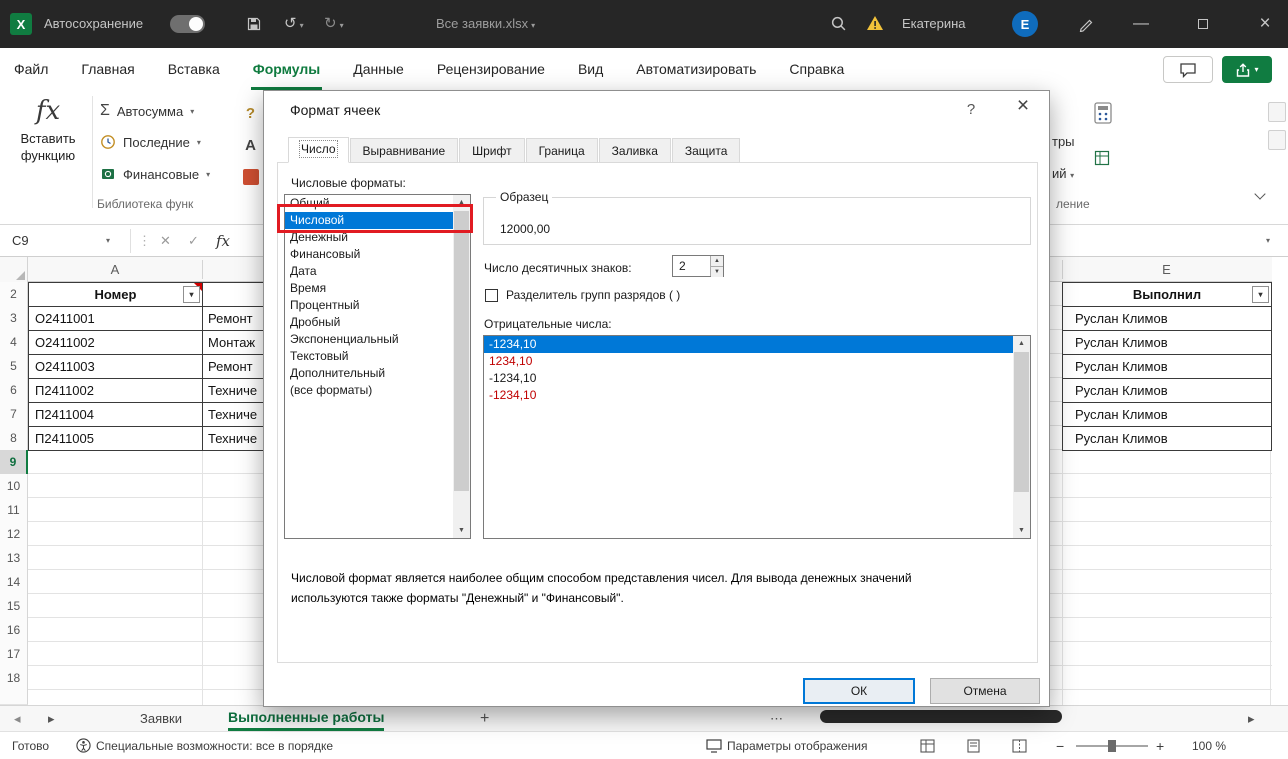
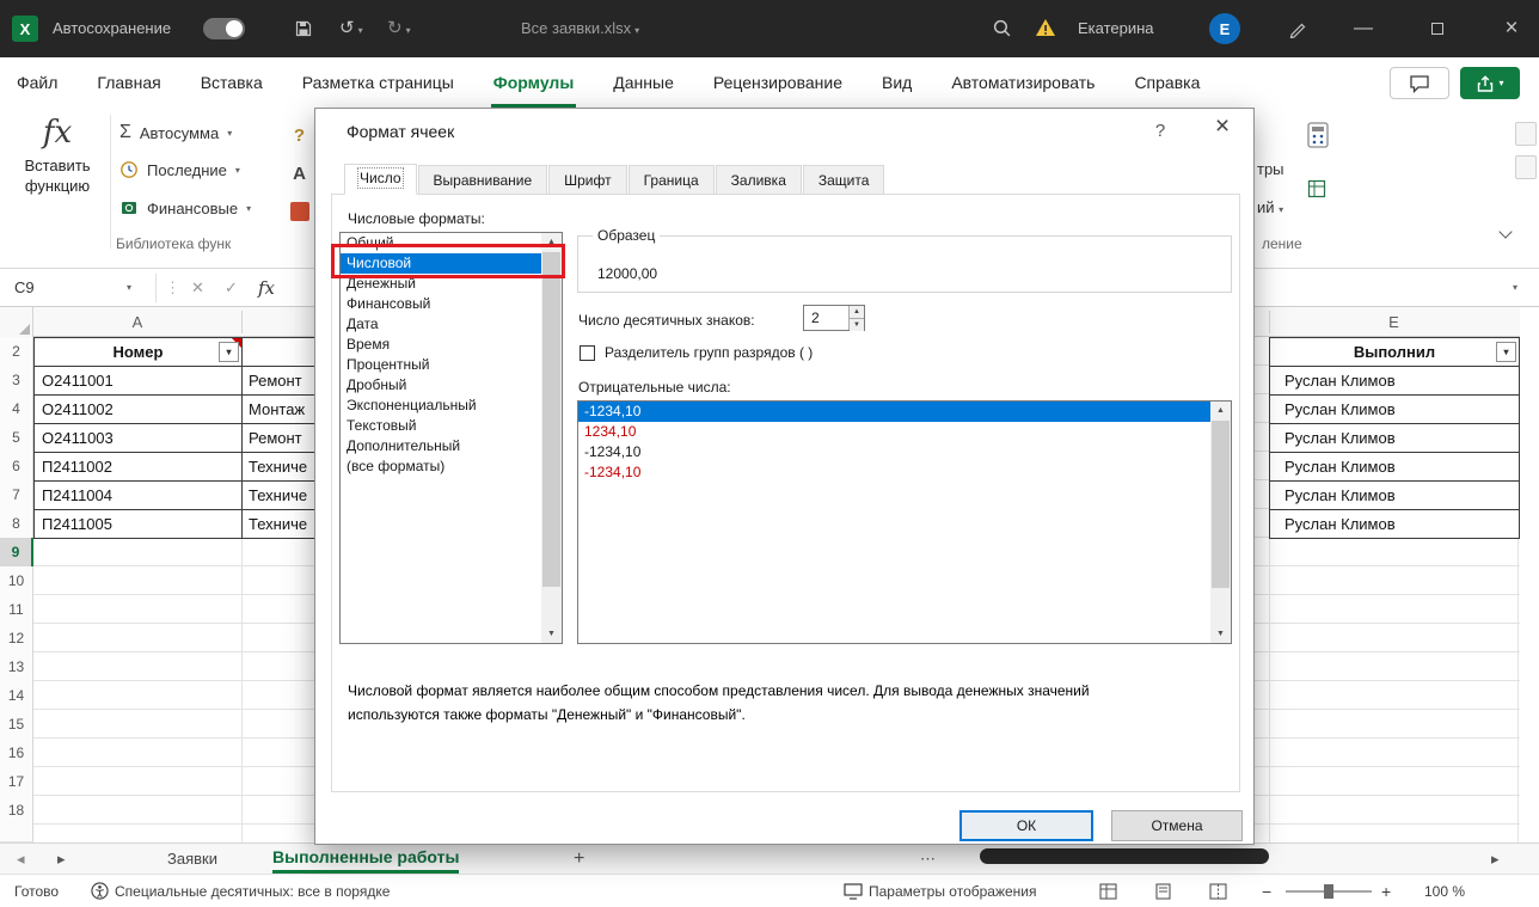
  X
  Автосохранение
  ↺ ▾
  ↻ ▾
  Все заявки.xlsx ▾
  Екатерина
  Е
  —
  ×
  Файл
  Главная
  Вставка
+ Разметка страницы
  Формулы
  Данные
  Рецензирование
  Вид
  Автоматизировать
  Справка
  ▾
  fx
  Вставить функцию
  Σ
  Автосумма
  ▾
  Последние
  ▾
  Финансовые
  ▾
  Библиотека функ
  ?
  А
  тры
  ий ▾
  ление
  C9
  ▾
  ⋮
  ✕
  ✓
  fx
  ▾
  A
  E
  2
  3
  4
  5
  6
  7
  8
  9
  10
  11
  12
  13
  14
  15
  16
  17
  18
  Номер
  ▾
  Выполнил
  ▾
  О2411001
  О2411002
  О2411003
  П2411002
  П2411004
  П2411005
  Ремонт
  Монтаж
  Ремонт
  Техниче
  Техниче
  Техниче
  Руслан Климов
  Руслан Климов
  Руслан Климов
  Руслан Климов
  Руслан Климов
  Руслан Климов
  ◂
  ▸
  Заявки
  Выполненные работы
  +
  ⋯
  ▸
  Готово
- Специальные возможности: все в порядке
+ Специальные десятичных: все в порядке
  Параметры отображения
  −
  +
  100 %
  Формат ячеек
  ?
  ×
  Число
  Выравнивание
  Шрифт
  Граница
  Заливка
  Защита
  Числовые форматы:
  Общий
  Числовой
  Денежный
  Финансовый
  Дата
  Время
  Процентный
  Дробный
  Экспоненциальный
  Текстовый
  Дополнительный
  (все форматы)
  Образец
  12000,00
  Число десятичных знаков:
  2
  Разделитель групп разрядов ( )
  Отрицательные числа:
  -1234,10
  1234,10
  -1234,10
  -1234,10
  Числовой формат является наиболее общим способом представления чисел. Для вывода денежных значений используются также форматы "Денежный" и "Финансовый".
  ОК
  Отмена
